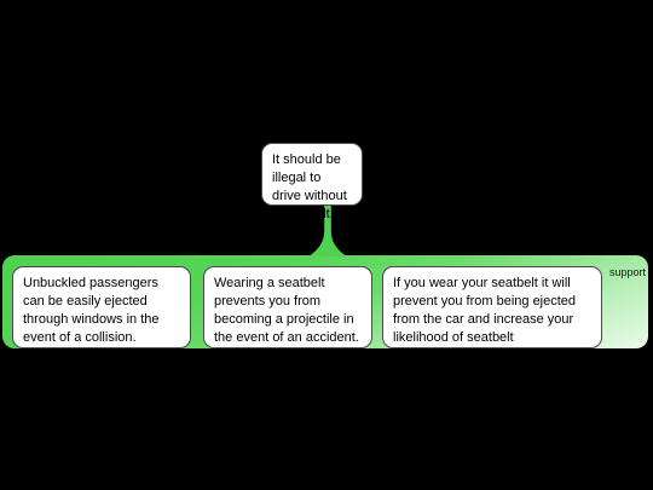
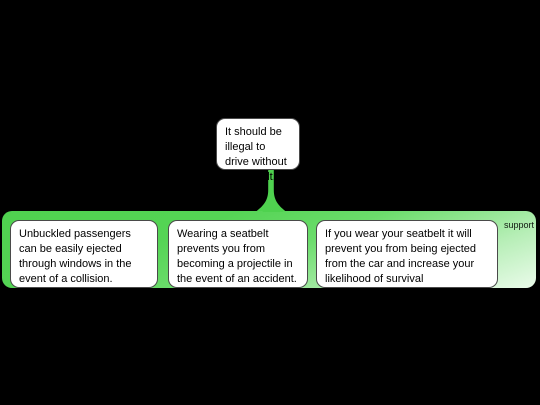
  It should be illegal to drive without a seatbelt.
  Unbuckled passengers can be easily ejected through windows in the event of a collision.
  Wearing a seatbelt prevents you from becoming a projectile in the event of an accident.
- If you wear your seatbelt it will prevent you from being ejected from the car and increase your likelihood of seatbelt
+ If you wear your seatbelt it will prevent you from being ejected from the car and increase your likelihood of survival
  support
